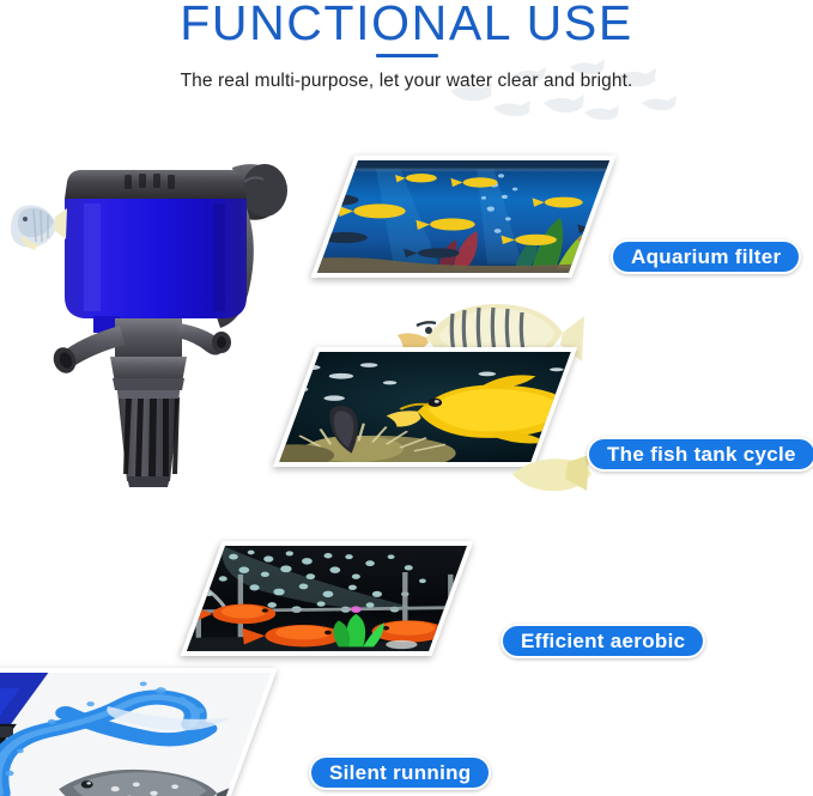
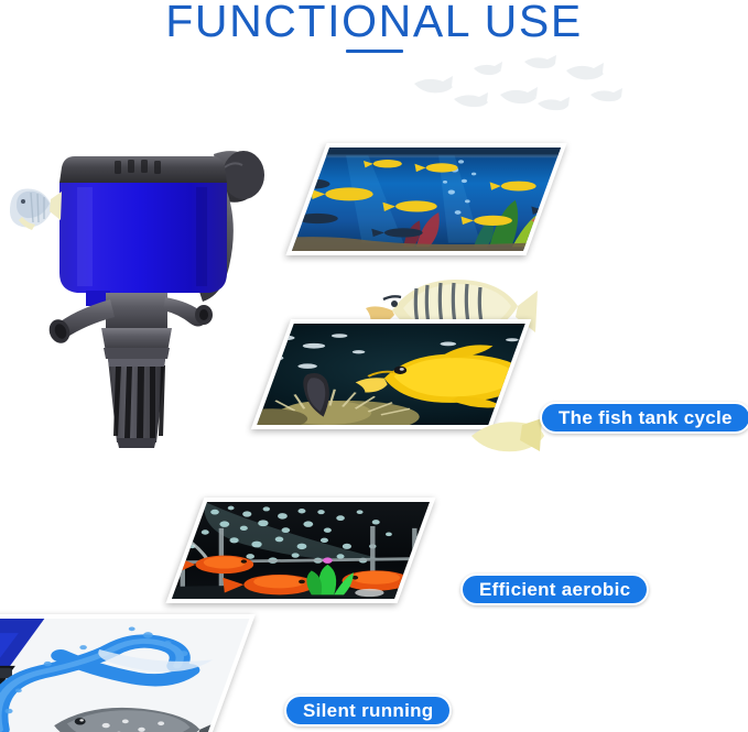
  FUNCTIONAL USE
- The real multi-purpose, let your water clear and bright.
- Aquarium filter
  The fish tank cycle
  Efficient aerobic
  Silent running
